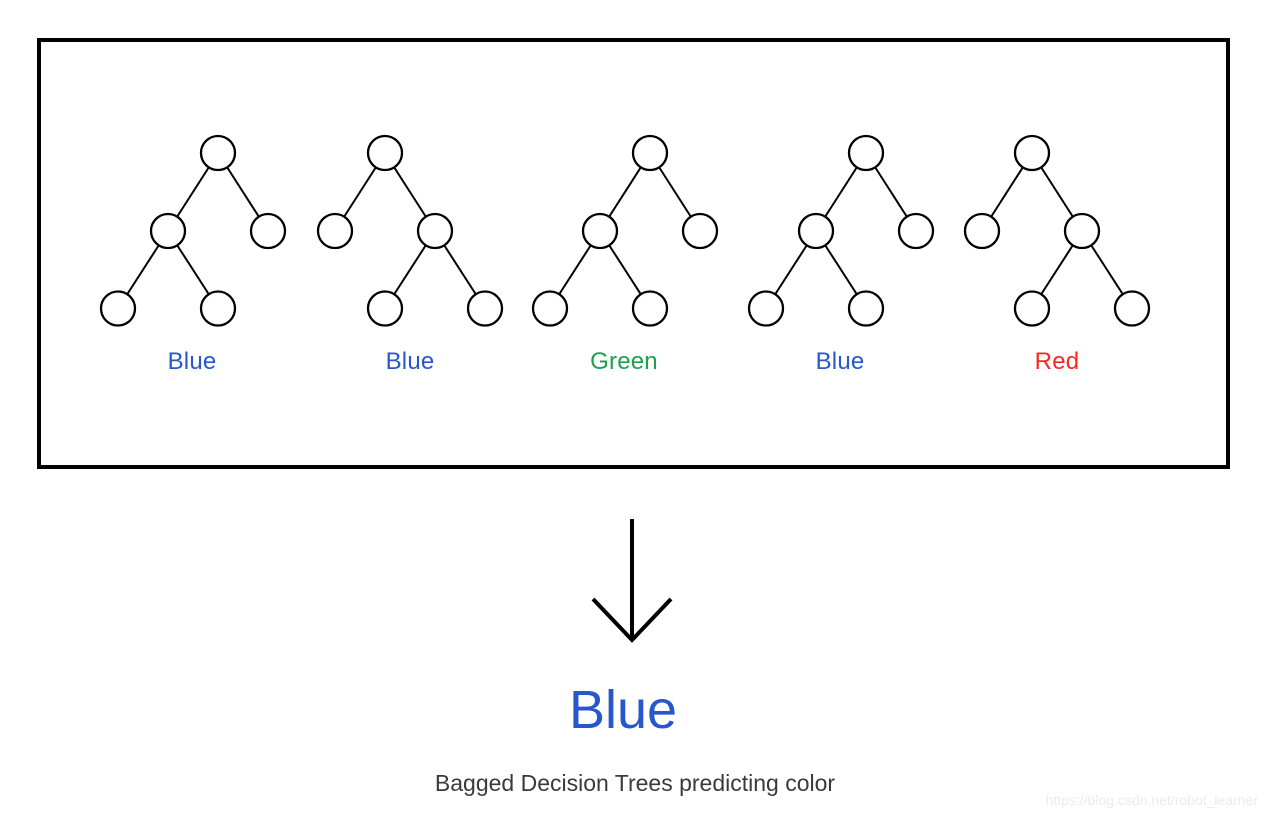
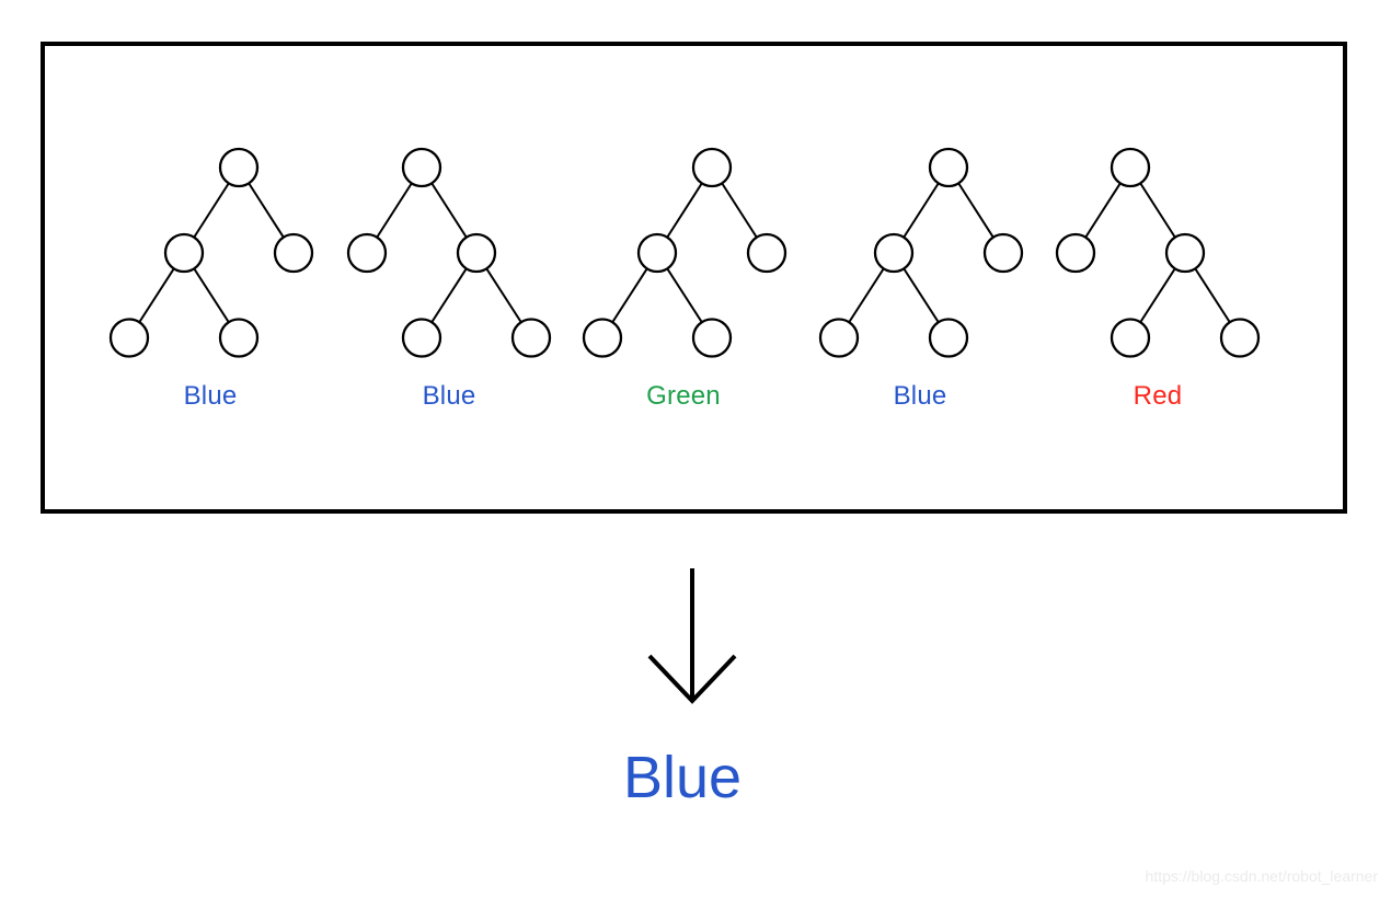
  Blue
  Blue
  Green
  Blue
  Red
  Blue
- Bagged Decision Trees predicting color
